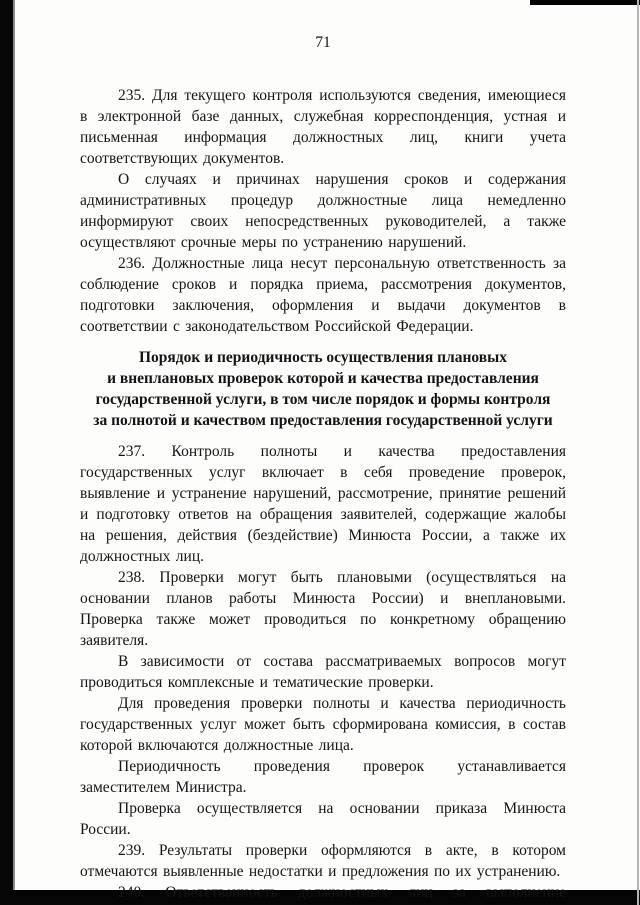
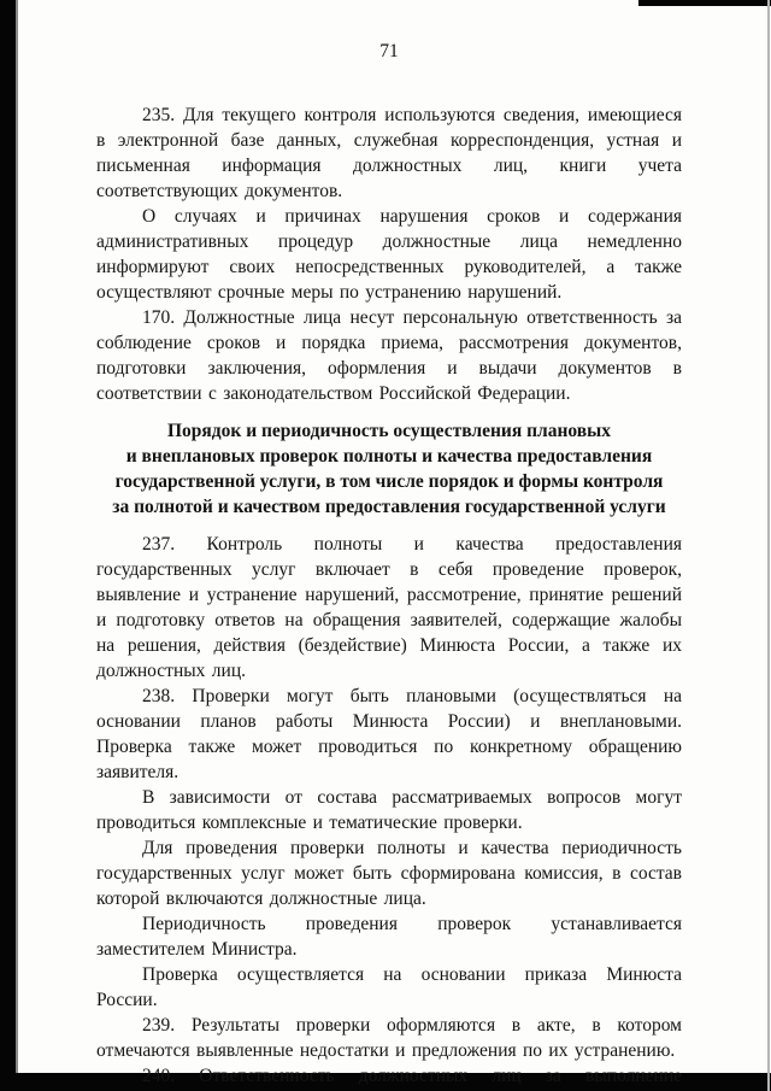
  71
  235. Для текущего контроля используются сведения, имеющиеся в электронной базе данных, служебная корреспонденция, устная и письменная информация должностных лиц, книги учета соответствующих документов.
  О случаях и причинах нарушения сроков и содержания административных процедур должностные лица немедленно информируют своих непосредственных руководителей, а также осуществляют срочные меры по устранению нарушений.
- 236. Должностные лица несут персональную ответственность за соблюдение сроков и порядка приема, рассмотрения документов, подготовки заключения, оформления и выдачи документов в соответствии с законодательством Российской Федерации.
+ 170. Должностные лица несут персональную ответственность за соблюдение сроков и порядка приема, рассмотрения документов, подготовки заключения, оформления и выдачи документов в соответствии с законодательством Российской Федерации.
  Порядок и периодичность осуществления плановых
- и внеплановых проверок которой и качества предоставления
+ и внеплановых проверок полноты и качества предоставления
  государственной услуги, в том числе порядок и формы контроля
  за полнотой и качеством предоставления государственной услуги
  237. Контроль полноты и качества предоставления государственных услуг включает в себя проведение проверок, выявление и устранение нарушений, рассмотрение, принятие решений и подготовку ответов на обращения заявителей, содержащие жалобы на решения, действия (бездействие) Минюста России, а также их должностных лиц.
  238. Проверки могут быть плановыми (осуществляться на основании планов работы Минюста России) и внеплановыми. Проверка также может проводиться по конкретному обращению заявителя.
  В зависимости от состава рассматриваемых вопросов могут проводиться комплексные и тематические проверки.
  Для проведения проверки полноты и качества периодичность государственных услуг может быть сформирована комиссия, в состав которой включаются должностные лица.
  Периодичность проведения проверок устанавливается заместителем Министра.
  Проверка осуществляется на основании приказа Минюста России.
  239. Результаты проверки оформляются в акте, в котором отмечаются выявленные недостатки и предложения по их устранению.
